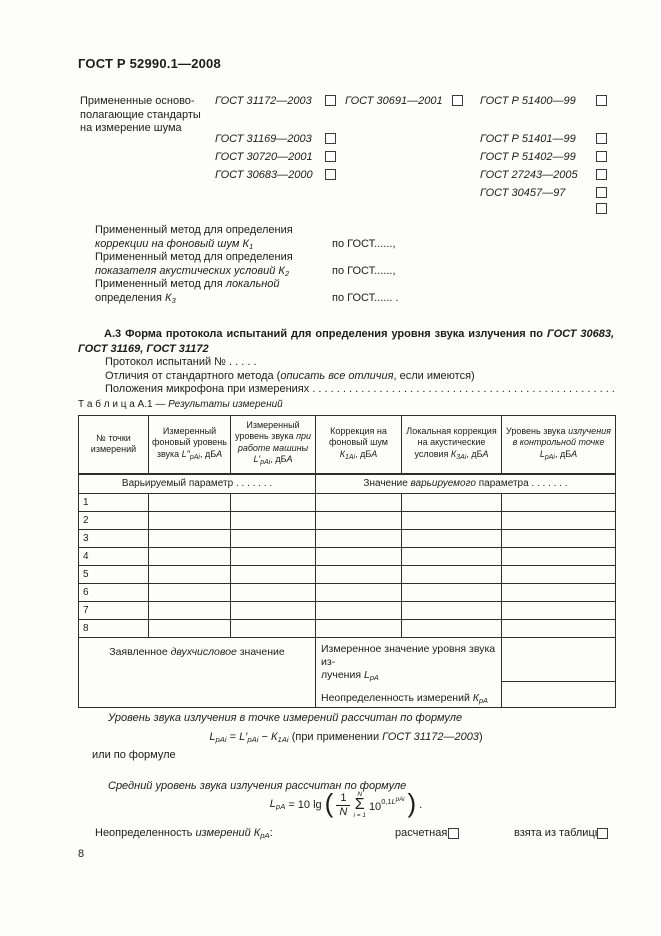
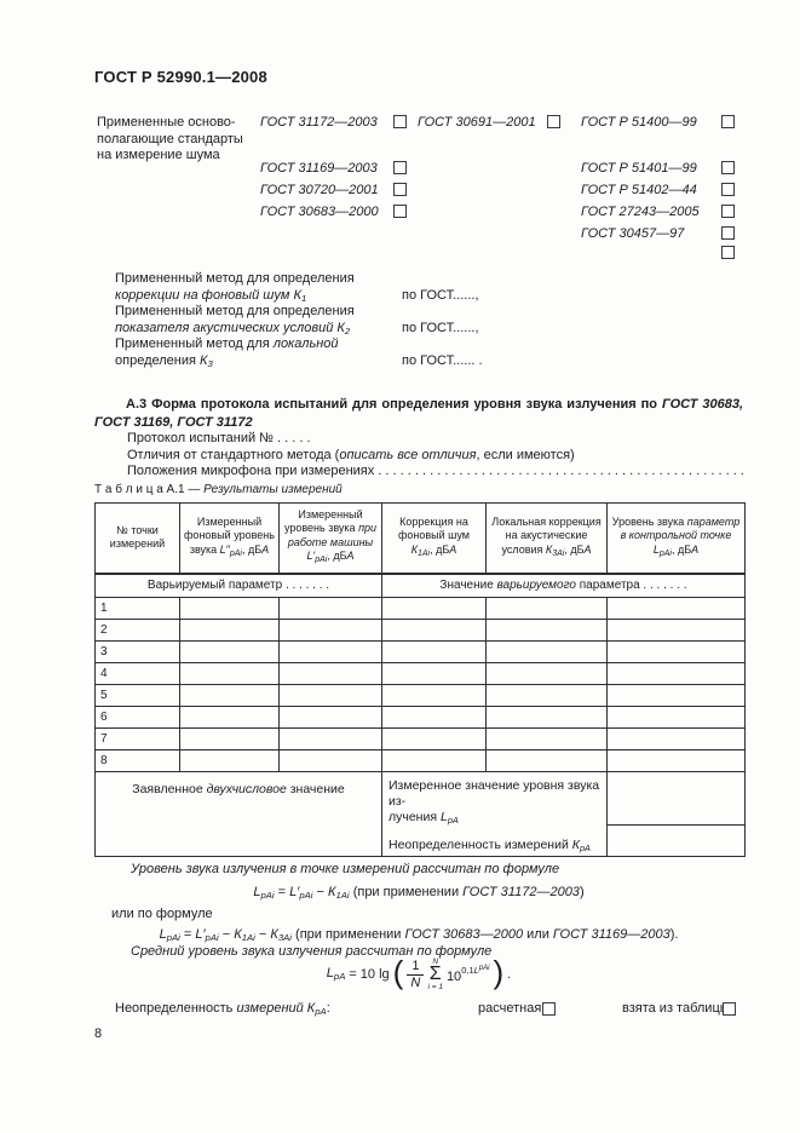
  ГОСТ Р 52990.1—2008
  Примененные осново-
  полагающие стандарты
  на измерение шума
  ГОСТ 31172—2003
  ГОСТ 31169—2003
  ГОСТ 30720—2001
  ГОСТ 30683—2000
  ГОСТ 30691—2001
  ГОСТ Р 51400—99
  ГОСТ Р 51401—99
- ГОСТ Р 51402—99
+ ГОСТ Р 51402—44
  ГОСТ 27243—2005
  ГОСТ 30457—97
  Примененный метод для определения
  коррекции на фоновый шум К1
  по ГОСТ......,
  Примененный метод для определения
  показателя акустических условий К2
  по ГОСТ......,
  Примененный метод для локальной
  определения К3
  по ГОСТ...... .
  А.3 Форма протокола испытаний для определения уровня звука излучения по ГОСТ 30683, ГОСТ 31169, ГОСТ 31172
  Протокол испытаний № . . . . .
  Отличия от стандартного метода (описать все отличия, если имеются)
  Положения микрофона при измерениях . . . . . . . . . . . . . . . . . . . . . . . . . . . . . . . . . . . . . . . . . . . . . . . . . .
  Т а б л и ц а А.1 — Результаты измерений
- № точки измерений	Измеренный фоновый уровень звука L″ , дБА	Измеренный уровень звука при работе машины L′ , дБА	Коррекция на фоновый шум К , дБА	Локальная коррекция на акустические условия К , дБА	Уровень звука излучения в контрольной точке L , дБА
+ № точки измерений	Измеренный фоновый уровень звука L″ , дБА	Измеренный уровень звука при работе машины L′ , дБА	Коррекция на фоновый шум К , дБА	Локальная коррекция на акустические условия К , дБА	Уровень звука параметр в контрольной точке L , дБА
  Варьируемый параметр . . . . . . .	Значение варьируемого параметра . . . . . . .
  1
  2
  3
  4
  5
  6
  7
  8
  Заявленное двухчисловое значение	Измеренное значение уровня звука из-лучения LpA Неопределенность измерений КpA
  Уровень звука излучения в точке измерений рассчитан по формуле
  LpAi = L′pAi − К1Ai (при применении ГОСТ 31172—2003)
  или по формуле
+ LpAi = L′pAi − К1Ai − К3Ai (при применении ГОСТ 30683—2000 или ГОСТ 31169—2003).
  Средний уровень звука излучения рассчитан по формуле
  LpA
  = 10 lg
  (
  1
  N
  Σ
  )
  .
  Неопределенность измерений КpA:
  расчетная
  взята из таблиц
  8
